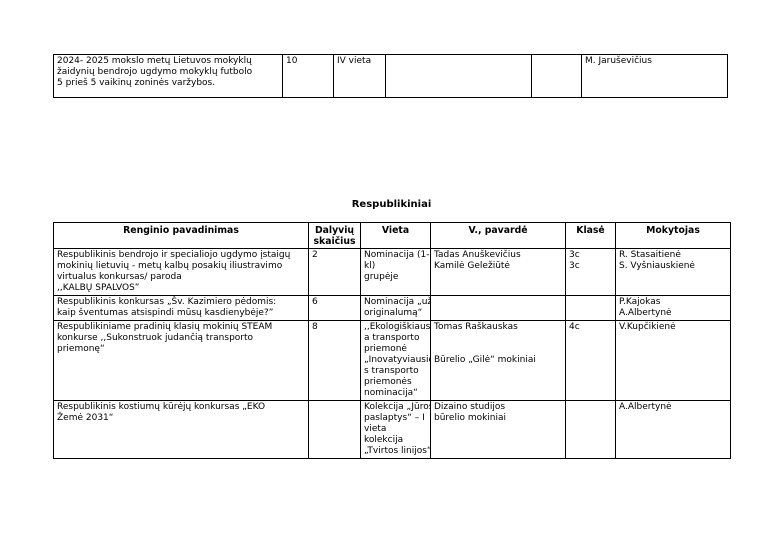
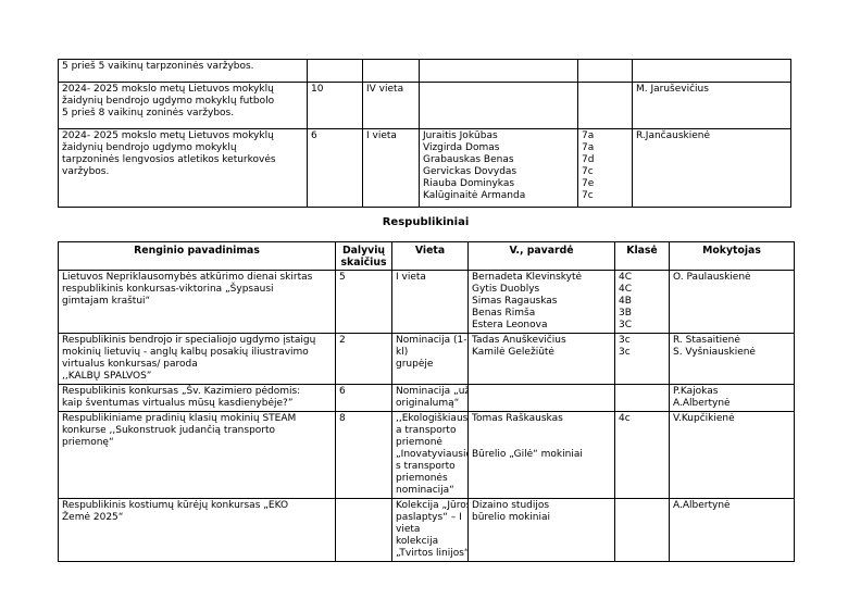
+ 5 prieš 5 vaikinų tarpzoninės varžybos.
- 2024- 2025 mokslo metų Lietuvos mokyklų žaidynių bendrojo ugdymo mokyklų futbolo 5 prieš 5 vaikinų zoninės varžybos.	10	IV vieta			M. Jaruševičius
+ 2024- 2025 mokslo metų Lietuvos mokyklų žaidynių bendrojo ugdymo mokyklų futbolo 5 prieš 8 vaikinų zoninės varžybos.	10	IV vieta			M. Jaruševičius
+ 2024- 2025 mokslo metų Lietuvos mokyklų žaidynių bendrojo ugdymo mokyklų tarpzoninės lengvosios atletikos keturkovės varžybos.	6	I vieta	Juraitis Jokūbas Vizgirda Domas Grabauskas Benas Gervickas Dovydas Riauba Dominykas Kalūginaitė Armanda	7a 7a 7d 7c 7e 7c	R.Jančauskienė
  Respublikiniai
  Renginio pavadinimas	Dalyvių skaičius	Vieta	V., pavardė	Klasė	Mokytojas
+ Lietuvos Nepriklausomybės atkūrimo dienai skirtas respublikinis konkursas-viktorina „Šypsausi gimtajam kraštui“	5	I vieta	Bernadeta Klevinskytė Gytis Duoblys Simas Ragauskas Benas Rimša Estera Leonova	4C 4C 4B 3B 3C	O. Paulauskienė
- Respublikinis bendrojo ir specialiojo ugdymo įstaigų mokinių lietuvių - metų kalbų posakių iliustravimo virtualus konkursas/ paroda ,,KALBŲ SPALVOS”	2	Nominacija (1- kl) grupėje	Tadas Anuškevičius Kamilė Geležiūtė	3c 3c	R. Stasaitienė S. Vyšniauskienė
+ Respublikinis bendrojo ir specialiojo ugdymo įstaigų mokinių lietuvių - anglų kalbų posakių iliustravimo virtualus konkursas/ paroda ,,KALBŲ SPALVOS”	2	Nominacija (1- kl) grupėje	Tadas Anuškevičius Kamilė Geležiūtė	3c 3c	R. Stasaitienė S. Vyšniauskienė
- Respublikinis konkursas „Šv. Kazimiero pėdomis: kaip šventumas atsispindi mūsų kasdienybėje?”	6	Nominacija „už originalumą“			P.Kajokas A.Albertynė
+ Respublikinis konkursas „Šv. Kazimiero pėdomis: kaip šventumas virtualus mūsų kasdienybėje?”	6	Nominacija „už originalumą“			P.Kajokas A.Albertynė
  Respublikiniame pradinių klasių mokinių STEAM konkurse ,,Sukonstruok judančią transporto priemonę“	8	,,Ekologiškiaus a transporto priemonė „Inovatyviausi s transporto priemonės nominacija“	Tomas Raškauskas Būrelio „Gilė“ mokiniai	4c	V.Kupčikienė
- Respublikinis kostiumų kūrėjų konkursas „EKO Žemė 2031“		Kolekcija „Jūro paslaptys“ – I vieta kolekcija „Tvirtos linijos“	Dizaino studijos būrelio mokiniai		A.Albertynė
+ Respublikinis kostiumų kūrėjų konkursas „EKO Žemė 2025“		Kolekcija „Jūro paslaptys“ – I vieta kolekcija „Tvirtos linijos“	Dizaino studijos būrelio mokiniai		A.Albertynė
